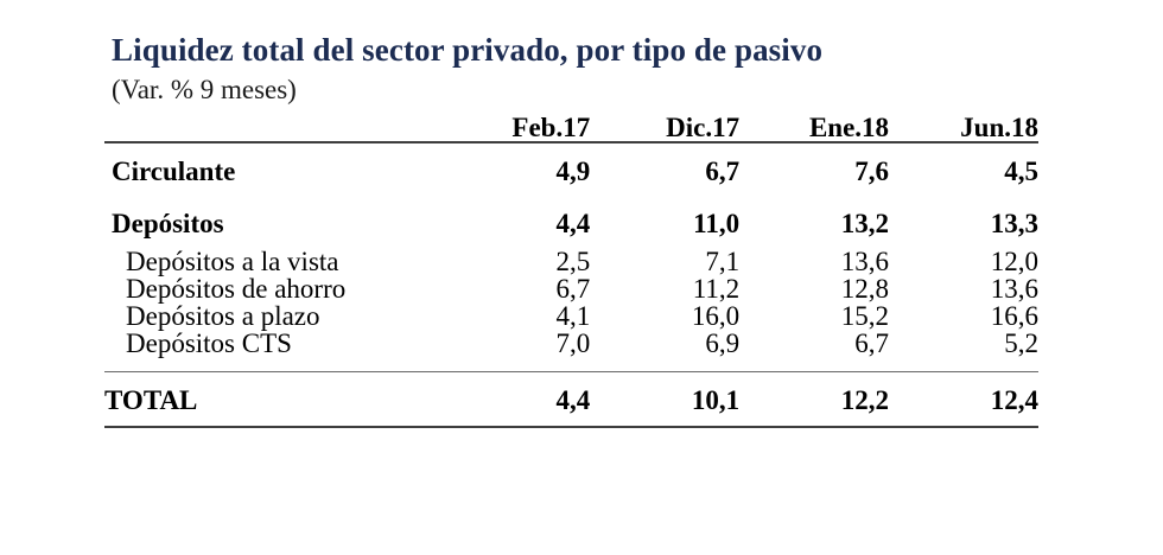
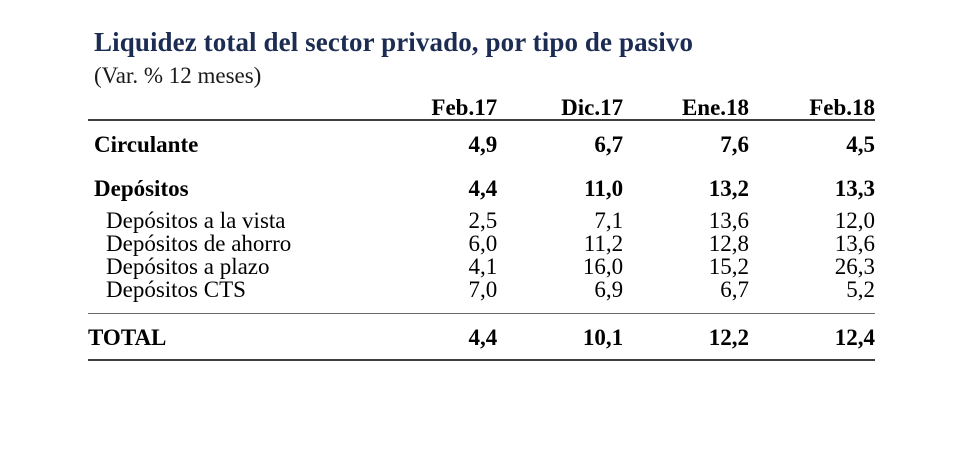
  Liquidez total del sector privado, por tipo de pasivo
- (Var. % 9 meses)
+ (Var. % 12 meses)
- 	Feb.17	Dic.17	Ene.18	Jun.18
+ 	Feb.17	Dic.17	Ene.18	Feb.18
  Circulante	4,9	6,7	7,6	4,5
  Depósitos	4,4	11,0	13,2	13,3
  Depósitos a la vista	2,5	7,1	13,6	12,0
- Depósitos de ahorro	6,7	11,2	12,8	13,6
+ Depósitos de ahorro	6,0	11,2	12,8	13,6
- Depósitos a plazo	4,1	16,0	15,2	16,6
+ Depósitos a plazo	4,1	16,0	15,2	26,3
  Depósitos CTS	7,0	6,9	6,7	5,2
  TOTAL	4,4	10,1	12,2	12,4
